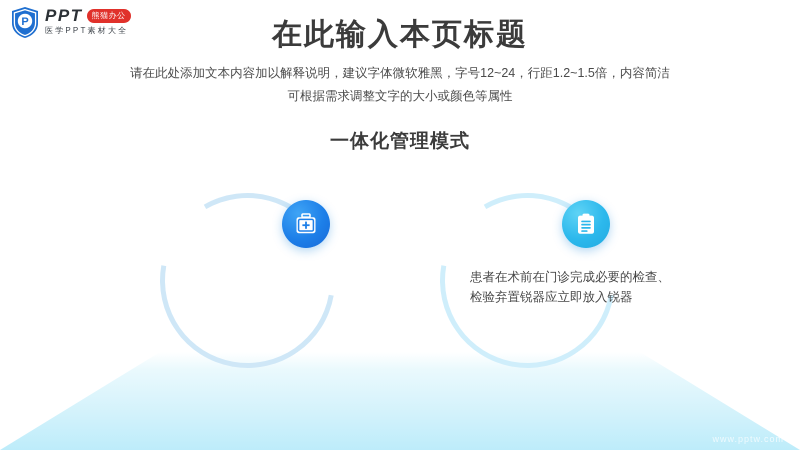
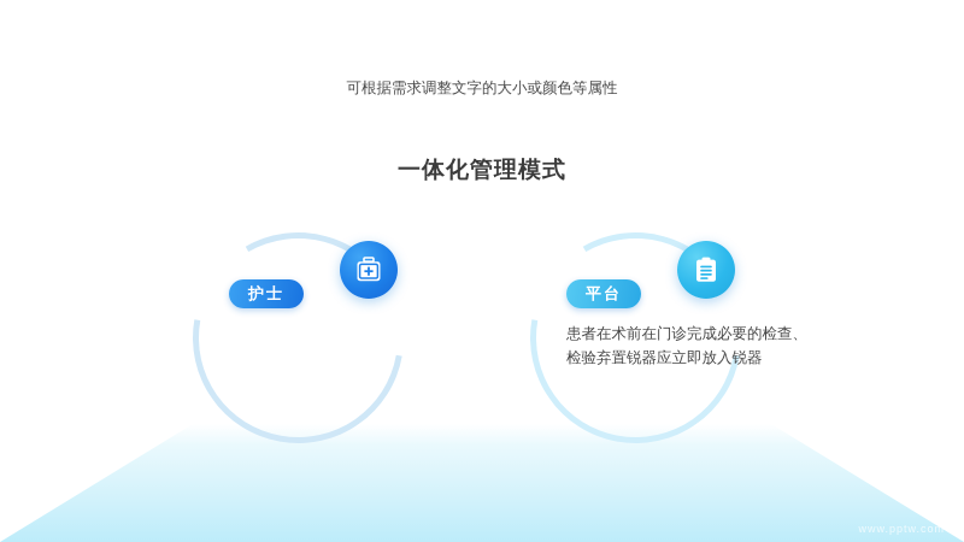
  www.pptw.com
- P
- PPT
- 熊猫办公
- 医学PPT素材大全
- 在此输入本页标题
- 请在此处添加文本内容加以解释说明，建议字体微软雅黑，字号12~24，行距1.2~1.5倍，内容简洁
  可根据需求调整文字的大小或颜色等属性
  一体化管理模式
+ 护士
+ 平台
  患者在术前在门诊完成必要的检查、检验弃置锐器应立即放入锐器
